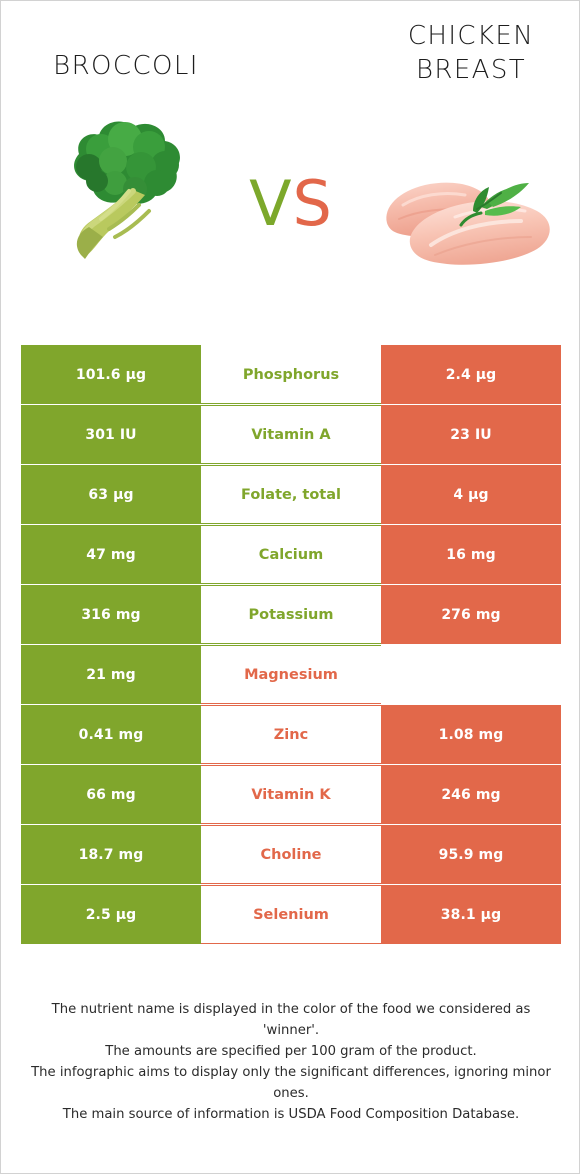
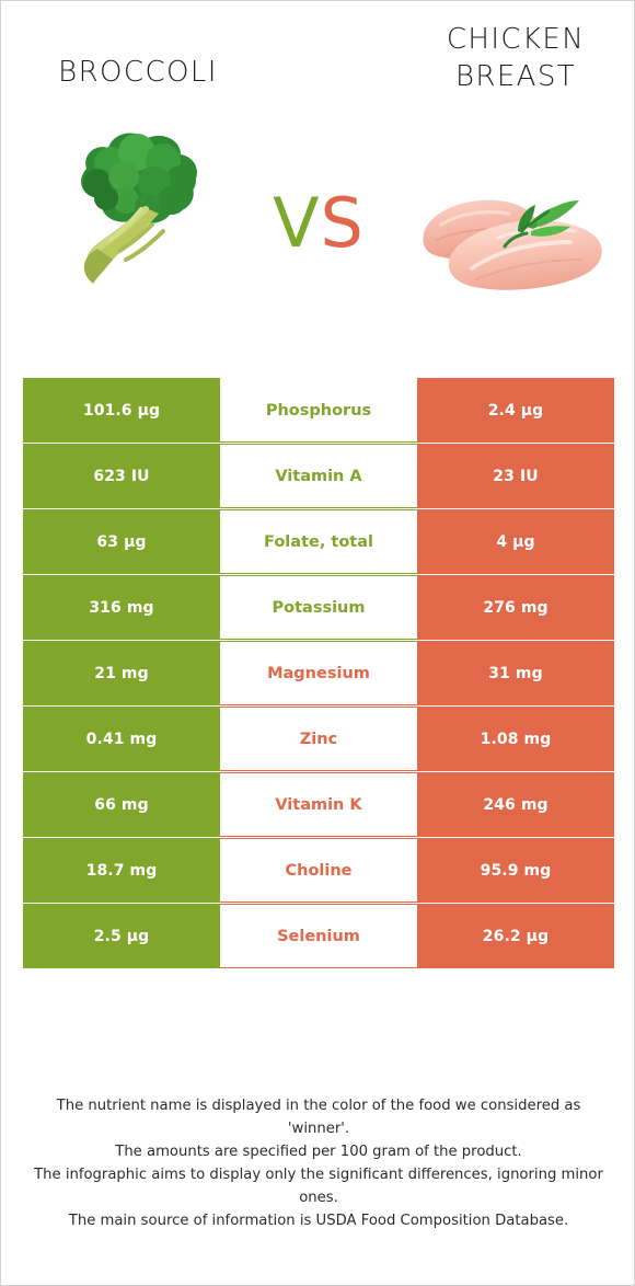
  BROCCOLI
  CHICKEN BREAST
  VS
  101.6 µg
  Phosphorus
  2.4 µg
- 301 IU
+ 623 IU
  Vitamin A
  23 IU
  63 µg
  Folate, total
  4 µg
- 47 mg
- Calcium
- 16 mg
  316 mg
  Potassium
  276 mg
  21 mg
  Magnesium
+ 31 mg
  0.41 mg
  Zinc
  1.08 mg
  66 mg
  Vitamin K
  246 mg
  18.7 mg
  Choline
  95.9 mg
  2.5 µg
  Selenium
- 38.1 µg
+ 26.2 µg
  The nutrient name is displayed in the color of the food we considered as 'winner'.
  The amounts are specified per 100 gram of the product.
  The infographic aims to display only the significant differences, ignoring minor ones.
  The main source of information is USDA Food Composition Database.
